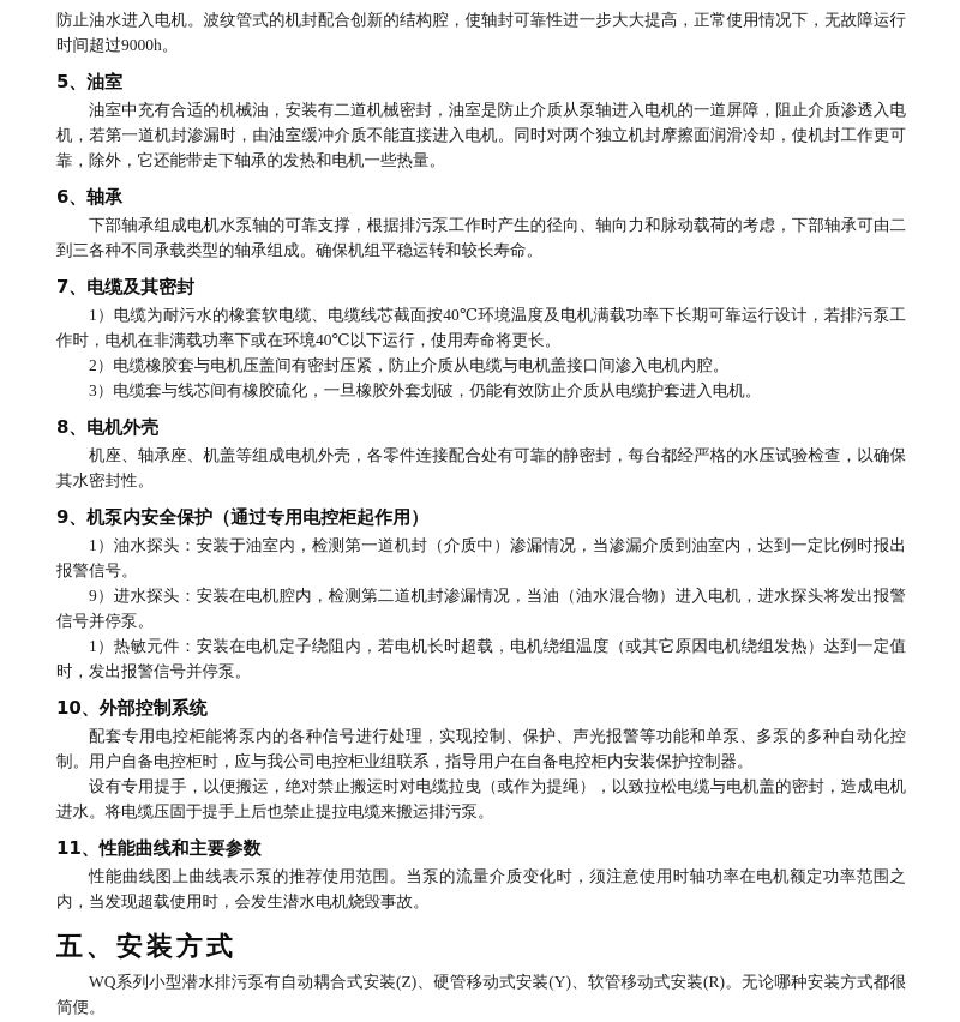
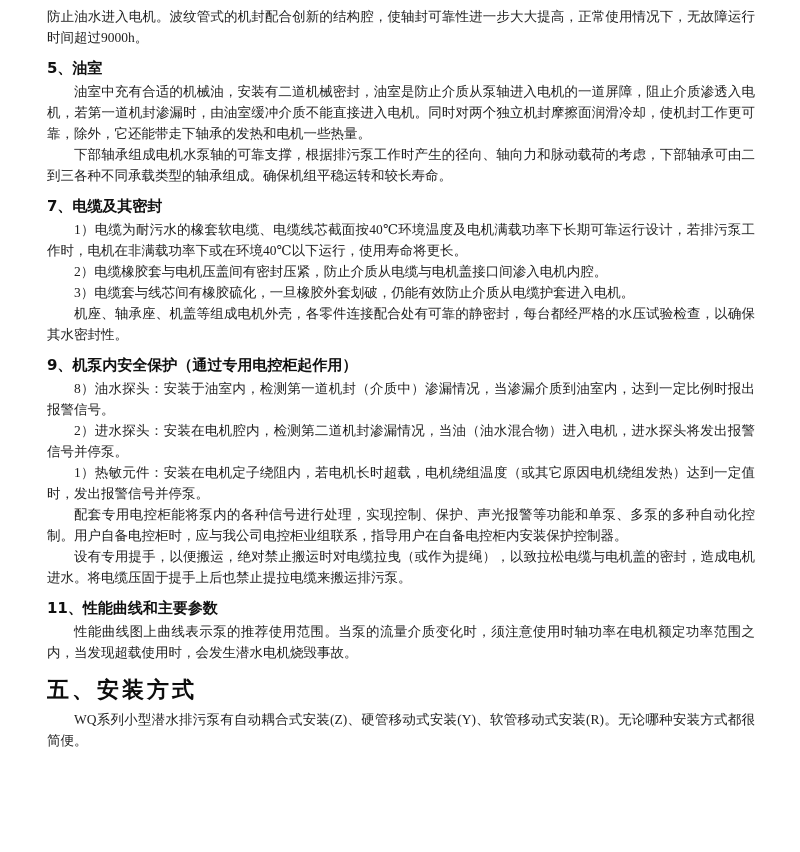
  防止油水进入电机。波纹管式的机封配合创新的结构腔，使轴封可靠性进一步大大提高，正常使用情况下，无故障运行时间超过9000h。
  5、油室
  油室中充有合适的机械油，安装有二道机械密封，油室是防止介质从泵轴进入电机的一道屏障，阻止介质渗透入电机，若第一道机封渗漏时，由油室缓冲介质不能直接进入电机。同时对两个独立机封摩擦面润滑冷却，使机封工作更可靠，除外，它还能带走下轴承的发热和电机一些热量。
- 6、轴承
  下部轴承组成电机水泵轴的可靠支撑，根据排污泵工作时产生的径向、轴向力和脉动载荷的考虑，下部轴承可由二到三各种不同承载类型的轴承组成。确保机组平稳运转和较长寿命。
  7、电缆及其密封
  1）电缆为耐污水的橡套软电缆、电缆线芯截面按40℃环境温度及电机满载功率下长期可靠运行设计，若排污泵工作时，电机在非满载功率下或在环境40℃以下运行，使用寿命将更长。
  2）电缆橡胶套与电机压盖间有密封压紧，防止介质从电缆与电机盖接口间渗入电机内腔。
  3）电缆套与线芯间有橡胶硫化，一旦橡胶外套划破，仍能有效防止介质从电缆护套进入电机。
- 8、电机外壳
  机座、轴承座、机盖等组成电机外壳，各零件连接配合处有可靠的静密封，每台都经严格的水压试验检查，以确保其水密封性。
  9、机泵内安全保护（通过专用电控柜起作用）
- 1）油水探头：安装于油室内，检测第一道机封（介质中）渗漏情况，当渗漏介质到油室内，达到一定比例时报出报警信号。
+ 8）油水探头：安装于油室内，检测第一道机封（介质中）渗漏情况，当渗漏介质到油室内，达到一定比例时报出报警信号。
- 9）进水探头：安装在电机腔内，检测第二道机封渗漏情况，当油（油水混合物）进入电机，进水探头将发出报警信号并停泵。
+ 2）进水探头：安装在电机腔内，检测第二道机封渗漏情况，当油（油水混合物）进入电机，进水探头将发出报警信号并停泵。
  1）热敏元件：安装在电机定子绕阻内，若电机长时超载，电机绕组温度（或其它原因电机绕组发热）达到一定值时，发出报警信号并停泵。
- 10、外部控制系统
  配套专用电控柜能将泵内的各种信号进行处理，实现控制、保护、声光报警等功能和单泵、多泵的多种自动化控制。用户自备电控柜时，应与我公司电控柜业组联系，指导用户在自备电控柜内安装保护控制器。
  设有专用提手，以便搬运，绝对禁止搬运时对电缆拉曳（或作为提绳），以致拉松电缆与电机盖的密封，造成电机进水。将电缆压固于提手上后也禁止提拉电缆来搬运排污泵。
  11、性能曲线和主要参数
  性能曲线图上曲线表示泵的推荐使用范围。当泵的流量介质变化时，须注意使用时轴功率在电机额定功率范围之内，当发现超载使用时，会发生潜水电机烧毁事故。
  五、安装方式
  WQ系列小型潜水排污泵有自动耦合式安装(Z)、硬管移动式安装(Y)、软管移动式安装(R)。无论哪种安装方式都很简便。
